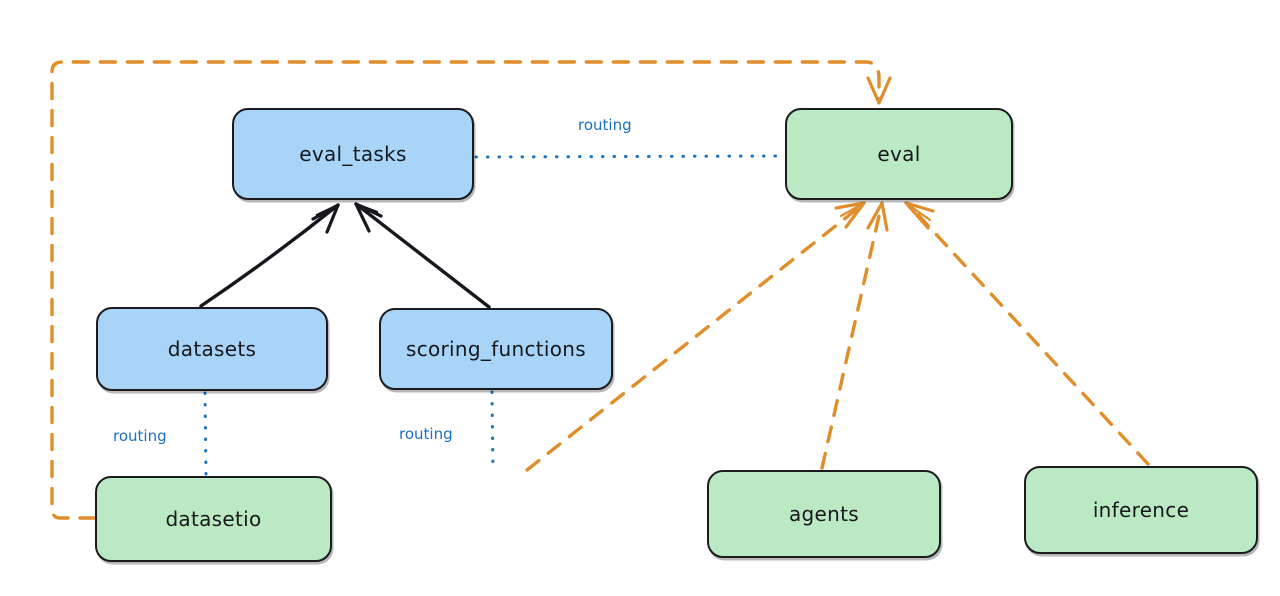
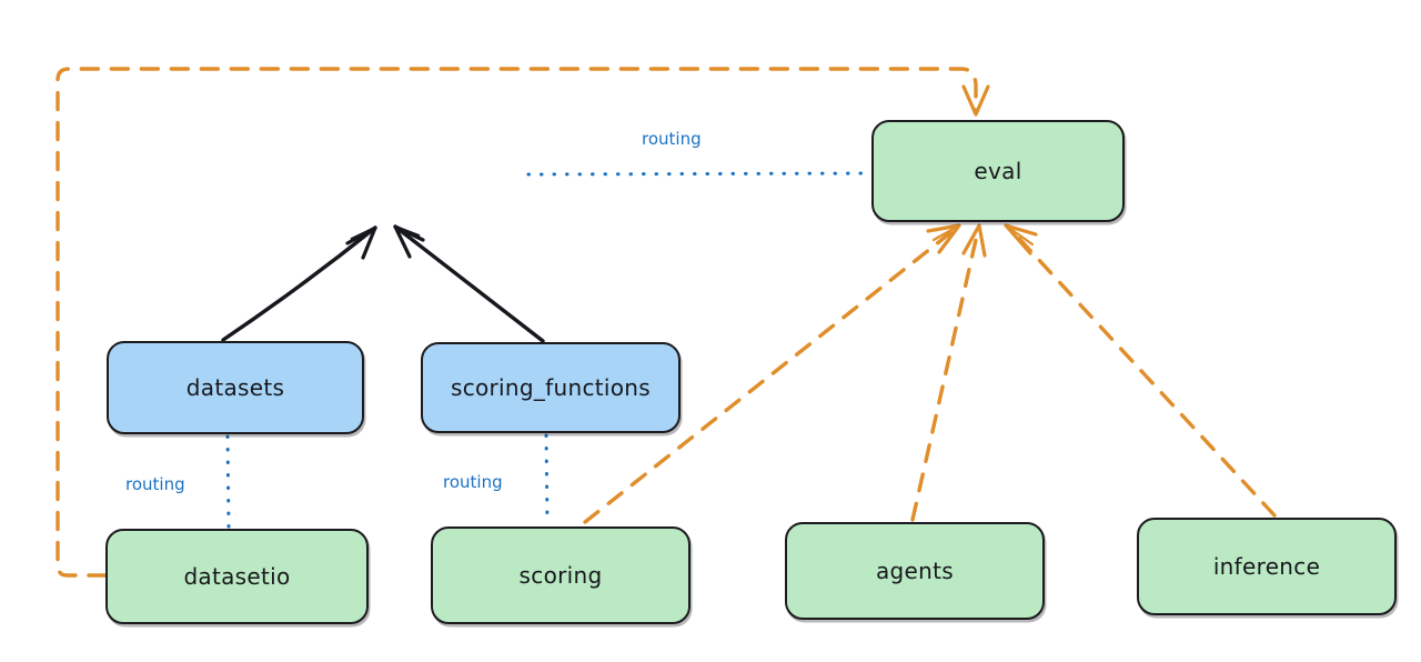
- eval_tasks
  eval
  datasets
  scoring_functions
  datasetio
+ scoring
  agents
  inference
  routing
  routing
  routing
